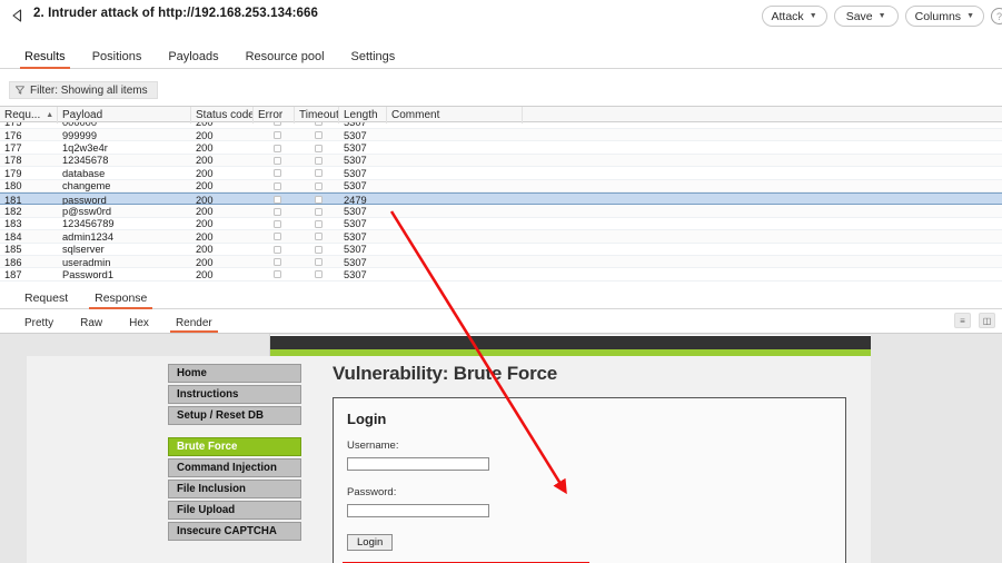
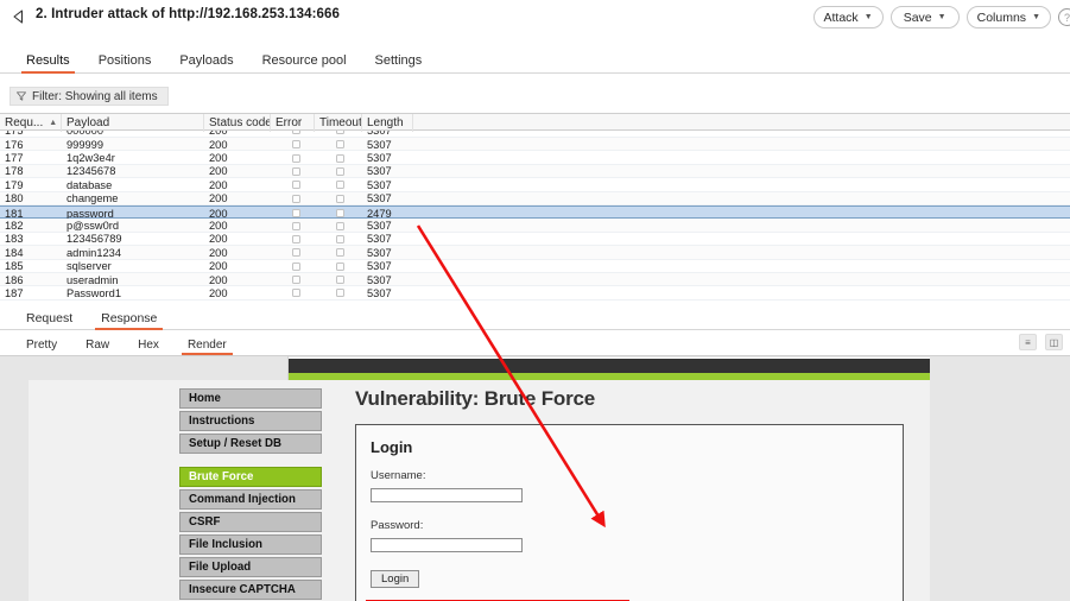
  2. Intruder attack of http://192.168.253.134:666
  Attack
  Save
  Columns
  ?
  Results
  Positions
  Payloads
  Resource pool
  Settings
  Filter: Showing all items
  Requ...
  Payload
  Status code
  Error
  Timeout
  Length
- Comment
  175
  000000
  200
  5307
  176
  999999
  200
  5307
  177
  1q2w3e4r
  200
  5307
  178
  12345678
  200
  5307
  179
  database
  200
  5307
  180
  changeme
  200
  5307
  181
  password
  200
  2479
  182
  p@ssw0rd
  200
  5307
  183
  123456789
  200
  5307
  184
  admin1234
  200
  5307
  185
  sqlserver
  200
  5307
  186
  useradmin
  200
  5307
  187
  Password1
  200
  5307
  Request
  Response
  Pretty
  Raw
  Hex
  Render
  ≡
  ◫
  Home
  Instructions
  Setup / Reset DB
  Brute Force
  Command Injection
+ CSRF
  File Inclusion
  File Upload
  Insecure CAPTCHA
  Vulnerability: Brute Force
  Login
  Username:
  Password:
  Login
